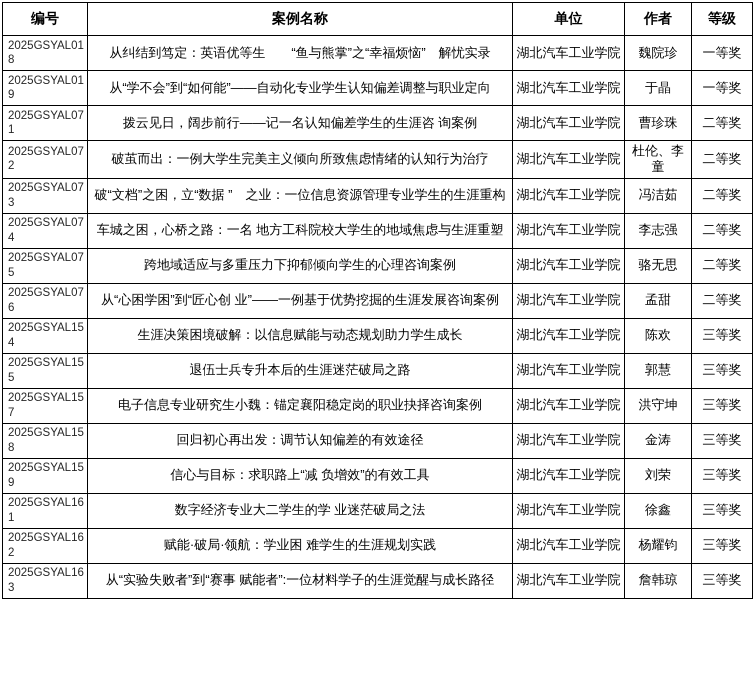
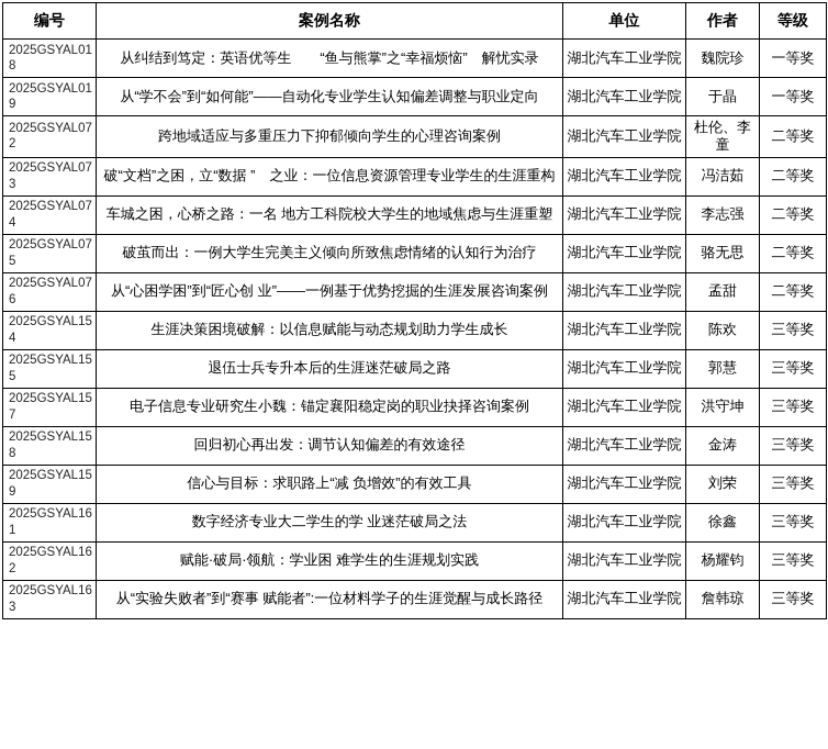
  编号	案例名称	单位	作者	等级
  2025GSYAL018	从纠结到笃定：英语优等生 “鱼与熊掌”之“幸福烦恼” 解忧实录	湖北汽车工业学院	魏院珍	一等奖
  2025GSYAL019	从“学不会”到“如何能”——自动化专业学生认知偏差调整与职业定向	湖北汽车工业学院	于晶	一等奖
- 2025GSYAL071	拨云见日，阔步前行——记一名认知偏差学生的生涯咨 询案例	湖北汽车工业学院	曹珍珠	二等奖
- 2025GSYAL072	破茧而出：一例大学生完美主义倾向所致焦虑情绪的认知行为治疗	湖北汽车工业学院	杜伦、李童	二等奖
+ 2025GSYAL072	跨地域适应与多重压力下抑郁倾向学生的心理咨询案例	湖北汽车工业学院	杜伦、李童	二等奖
  2025GSYAL073	破“文档”之困，立“数据 ” 之业：一位信息资源管理专业学生的生涯重构	湖北汽车工业学院	冯洁茹	二等奖
  2025GSYAL074	车城之困，心桥之路：一名 地方工科院校大学生的地域焦虑与生涯重塑	湖北汽车工业学院	李志强	二等奖
- 2025GSYAL075	跨地域适应与多重压力下抑郁倾向学生的心理咨询案例	湖北汽车工业学院	骆无思	二等奖
+ 2025GSYAL075	破茧而出：一例大学生完美主义倾向所致焦虑情绪的认知行为治疗	湖北汽车工业学院	骆无思	二等奖
  2025GSYAL076	从“心困学困”到“匠心创 业”——一例基于优势挖掘的生涯发展咨询案例	湖北汽车工业学院	孟甜	二等奖
  2025GSYAL154	生涯决策困境破解：以信息赋能与动态规划助力学生成长	湖北汽车工业学院	陈欢	三等奖
  2025GSYAL155	退伍士兵专升本后的生涯迷茫破局之路	湖北汽车工业学院	郭慧	三等奖
  2025GSYAL157	电子信息专业研究生小魏：锚定襄阳稳定岗的职业抉择咨询案例	湖北汽车工业学院	洪守坤	三等奖
  2025GSYAL158	回归初心再出发：调节认知偏差的有效途径	湖北汽车工业学院	金涛	三等奖
  2025GSYAL159	信心与目标：求职路上“减 负增效”的有效工具	湖北汽车工业学院	刘荣	三等奖
  2025GSYAL161	数字经济专业大二学生的学 业迷茫破局之法	湖北汽车工业学院	徐鑫	三等奖
  2025GSYAL162	赋能·破局·领航：学业困 难学生的生涯规划实践	湖北汽车工业学院	杨耀钧	三等奖
  2025GSYAL163	从“实验失败者”到“赛事 赋能者”:一位材料学子的生涯觉醒与成长路径	湖北汽车工业学院	詹韩琼	三等奖
